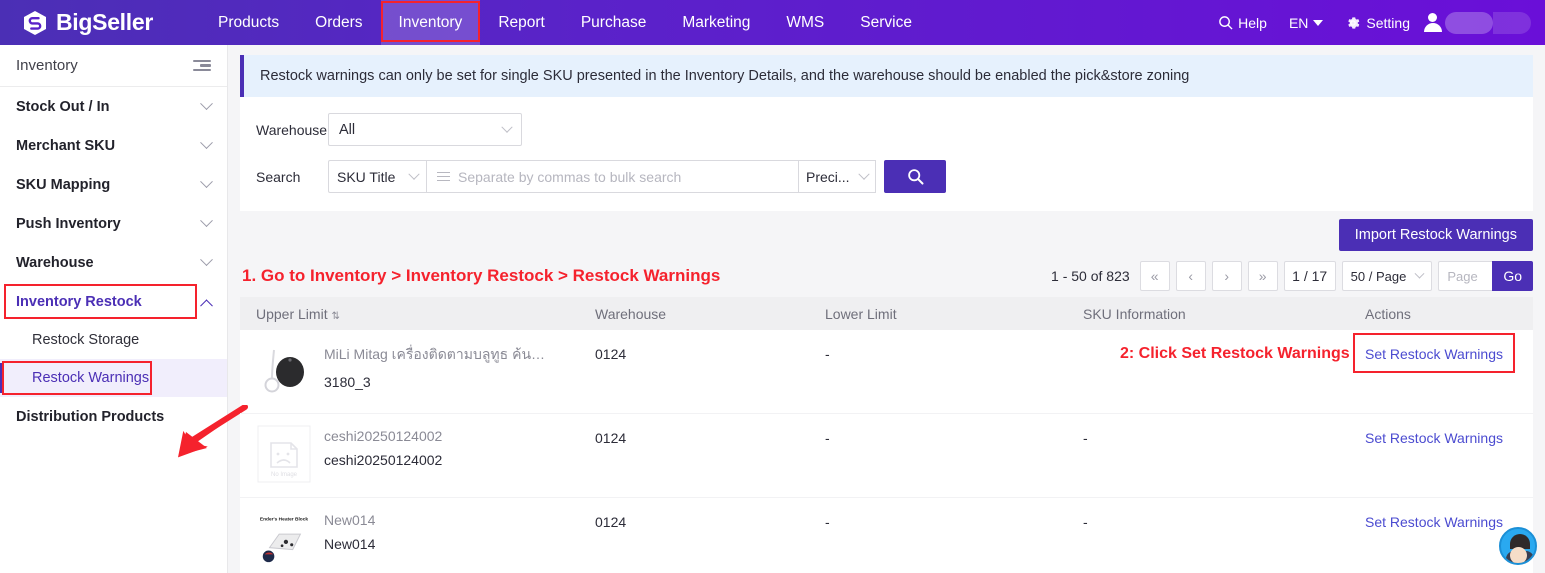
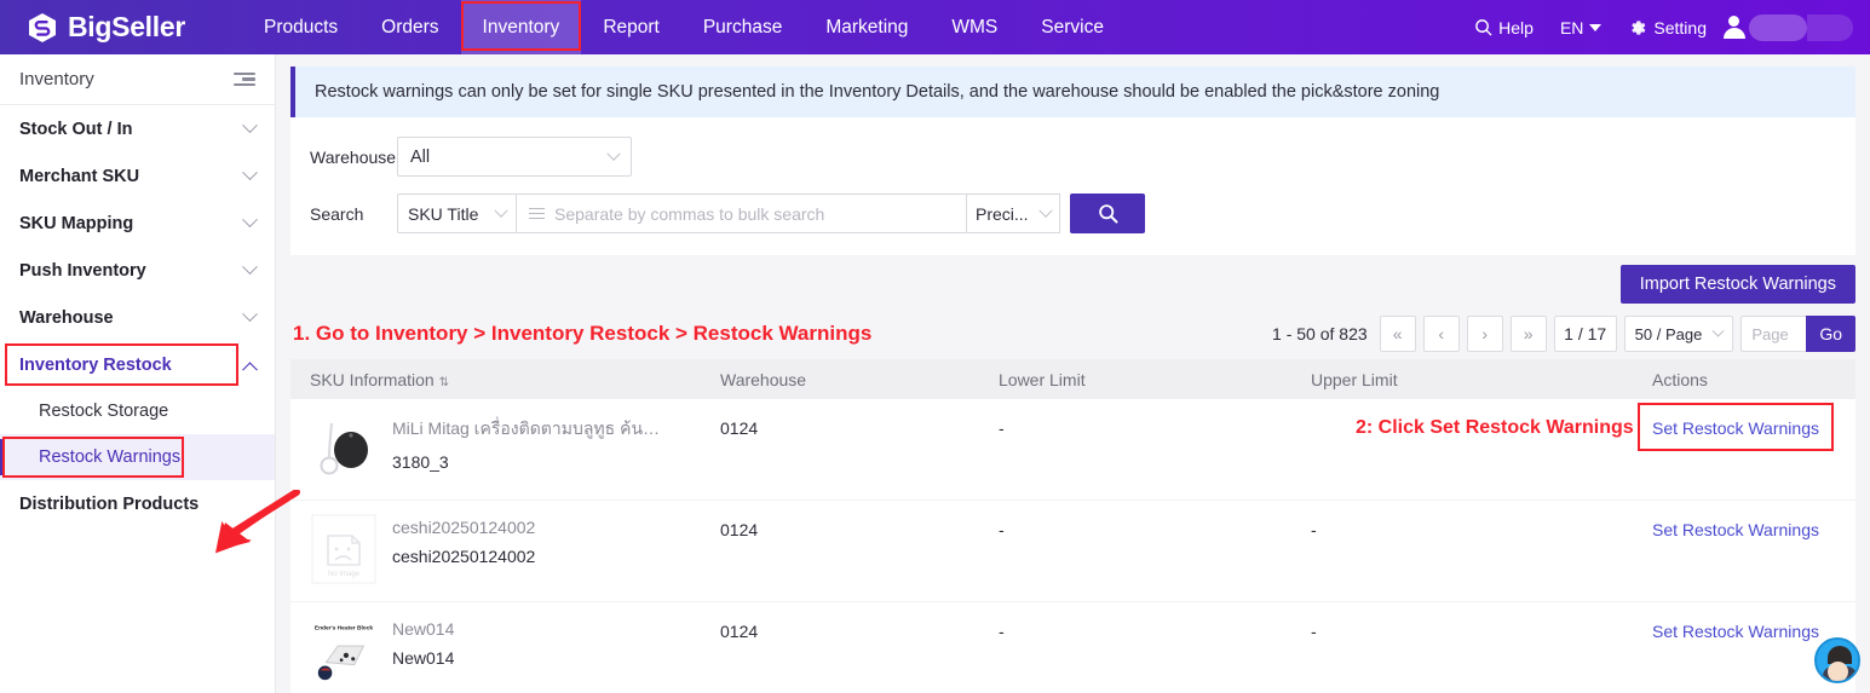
  BigSeller
  Products
  Orders
  Inventory
  Report
  Purchase
  Marketing
  WMS
  Service
  Help
  EN
  Setting
  Inventory
  Stock Out / In
  Merchant SKU
  SKU Mapping
  Push Inventory
  Warehouse
  Inventory Restock
  Restock Storage
  Restock Warnings
  Distribution Products
  Restock warnings can only be set for single SKU presented in the Inventory Details, and the warehouse should be enabled the pick&store zoning
  Warehouse
  All
  Search
  SKU Title
  Separate by commas to bulk search
  Preci...
  Import Restock Warnings
  1. Go to Inventory > Inventory Restock > Restock Warnings
  1 - 50 of 823
  «
  ‹
  ›
  »
  1 / 17
  50 / Page
  Page
  Go
- Upper Limit ⇅
+ SKU Information ⇅
  Warehouse
  Lower Limit
- SKU Information
+ Upper Limit
  Actions
  MiLi Mitag เครื่องติดตามบลูทูธ ค้นหา..
  3180_3
  0124
  -
  2: Click Set Restock Warnings
  Set Restock Warnings
  ceshi20250124002
  ceshi20250124002
  0124
  -
  -
  Set Restock Warnings
  New014
  New014
  0124
  -
  -
  Set Restock Warnings
